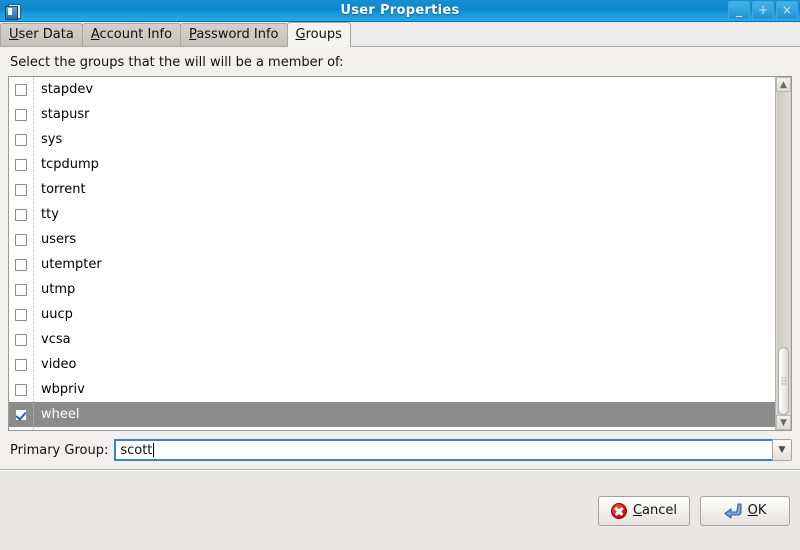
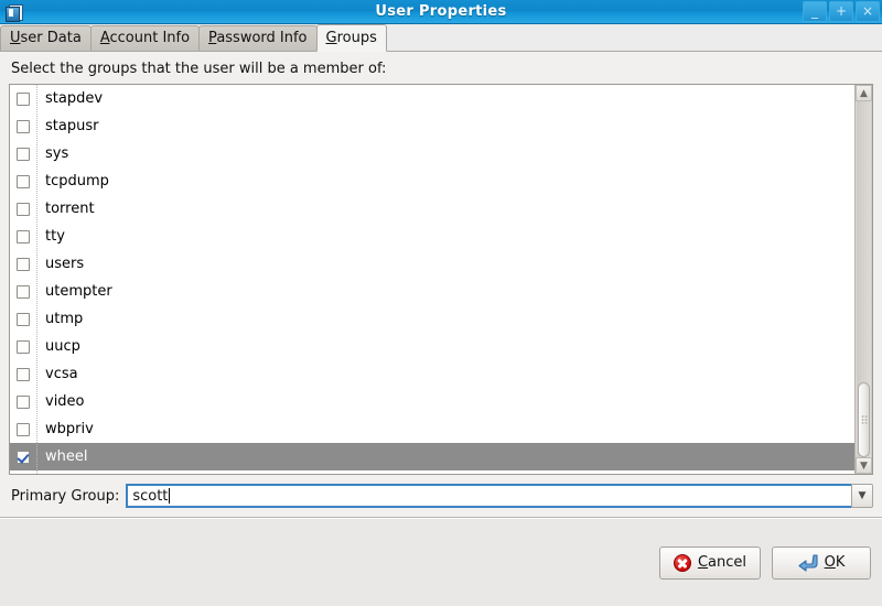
  User Properties
  _
  +
  ×
  User Data
  Account Info
  Password Info
  Groups
- Select the groups that the will will be a member of:
+ Select the groups that the user will be a member of:
  stapdev
  stapusr
  sys
  tcpdump
  torrent
  tty
  users
  utempter
  utmp
  uucp
  vcsa
  video
  wbpriv
  wheel
  ▲
  ▼
  Primary Group:
  scott
  ▼
  Cancel
  OK
